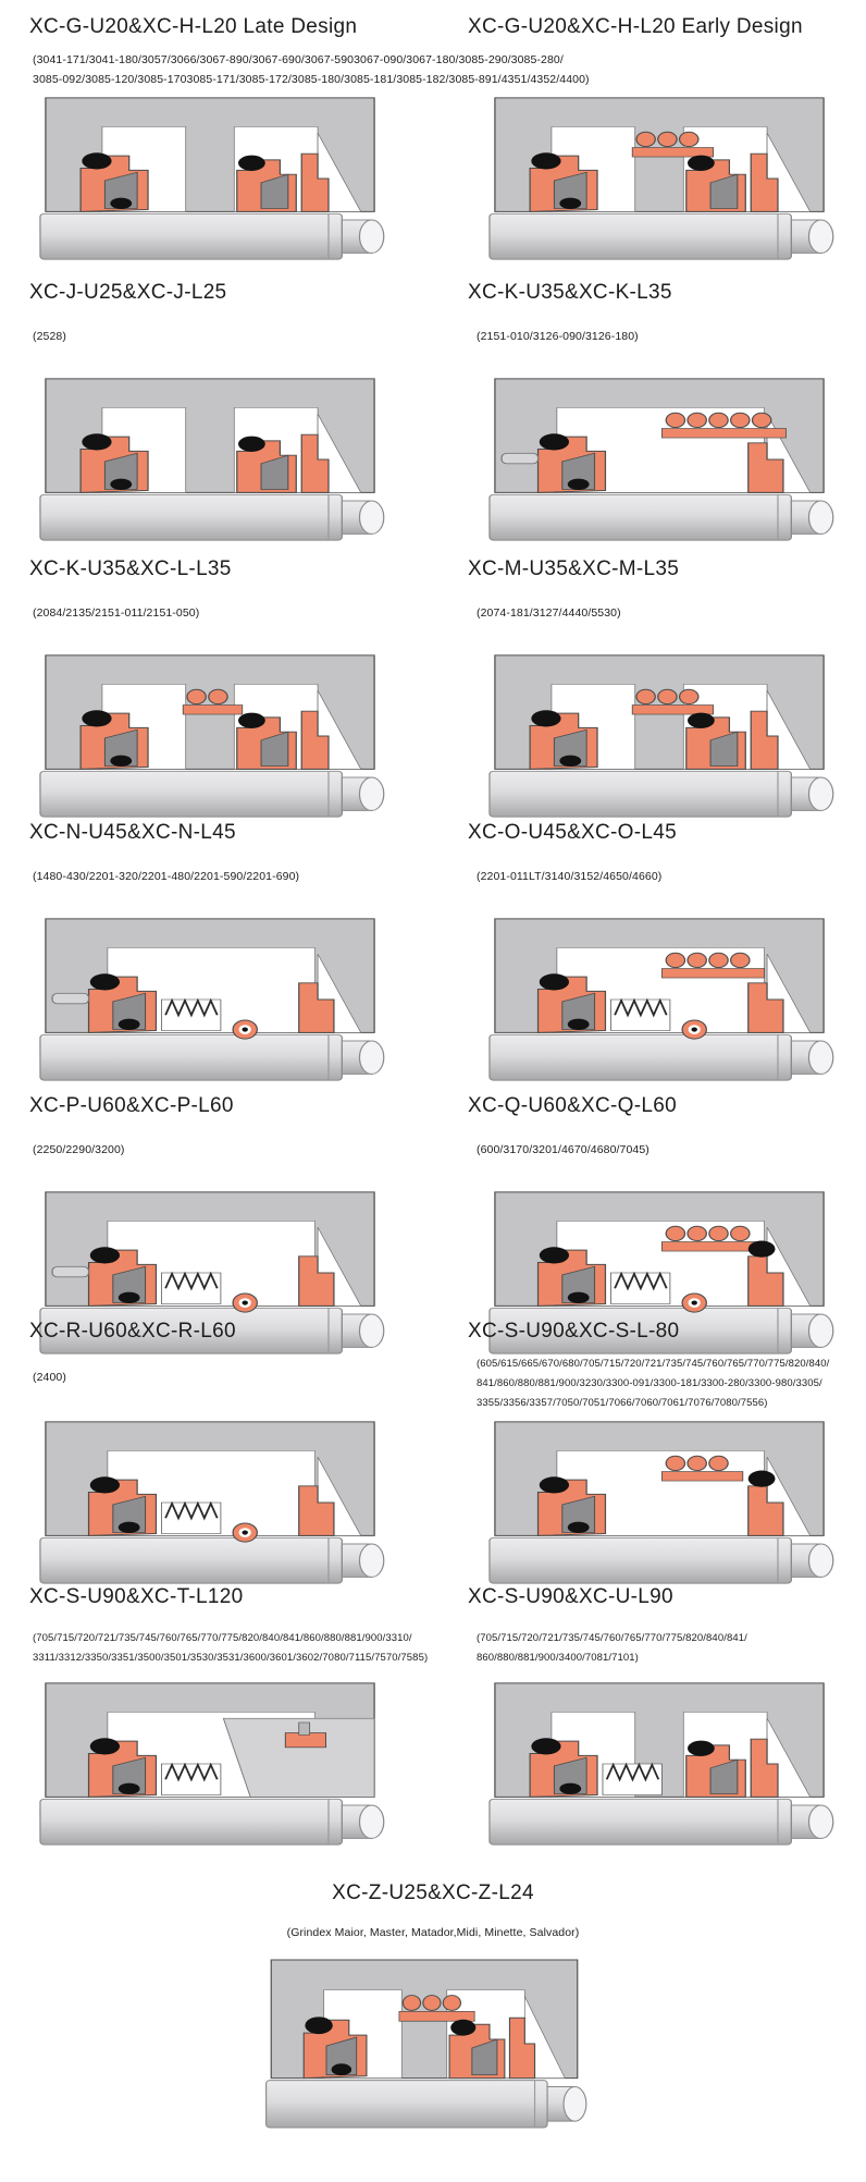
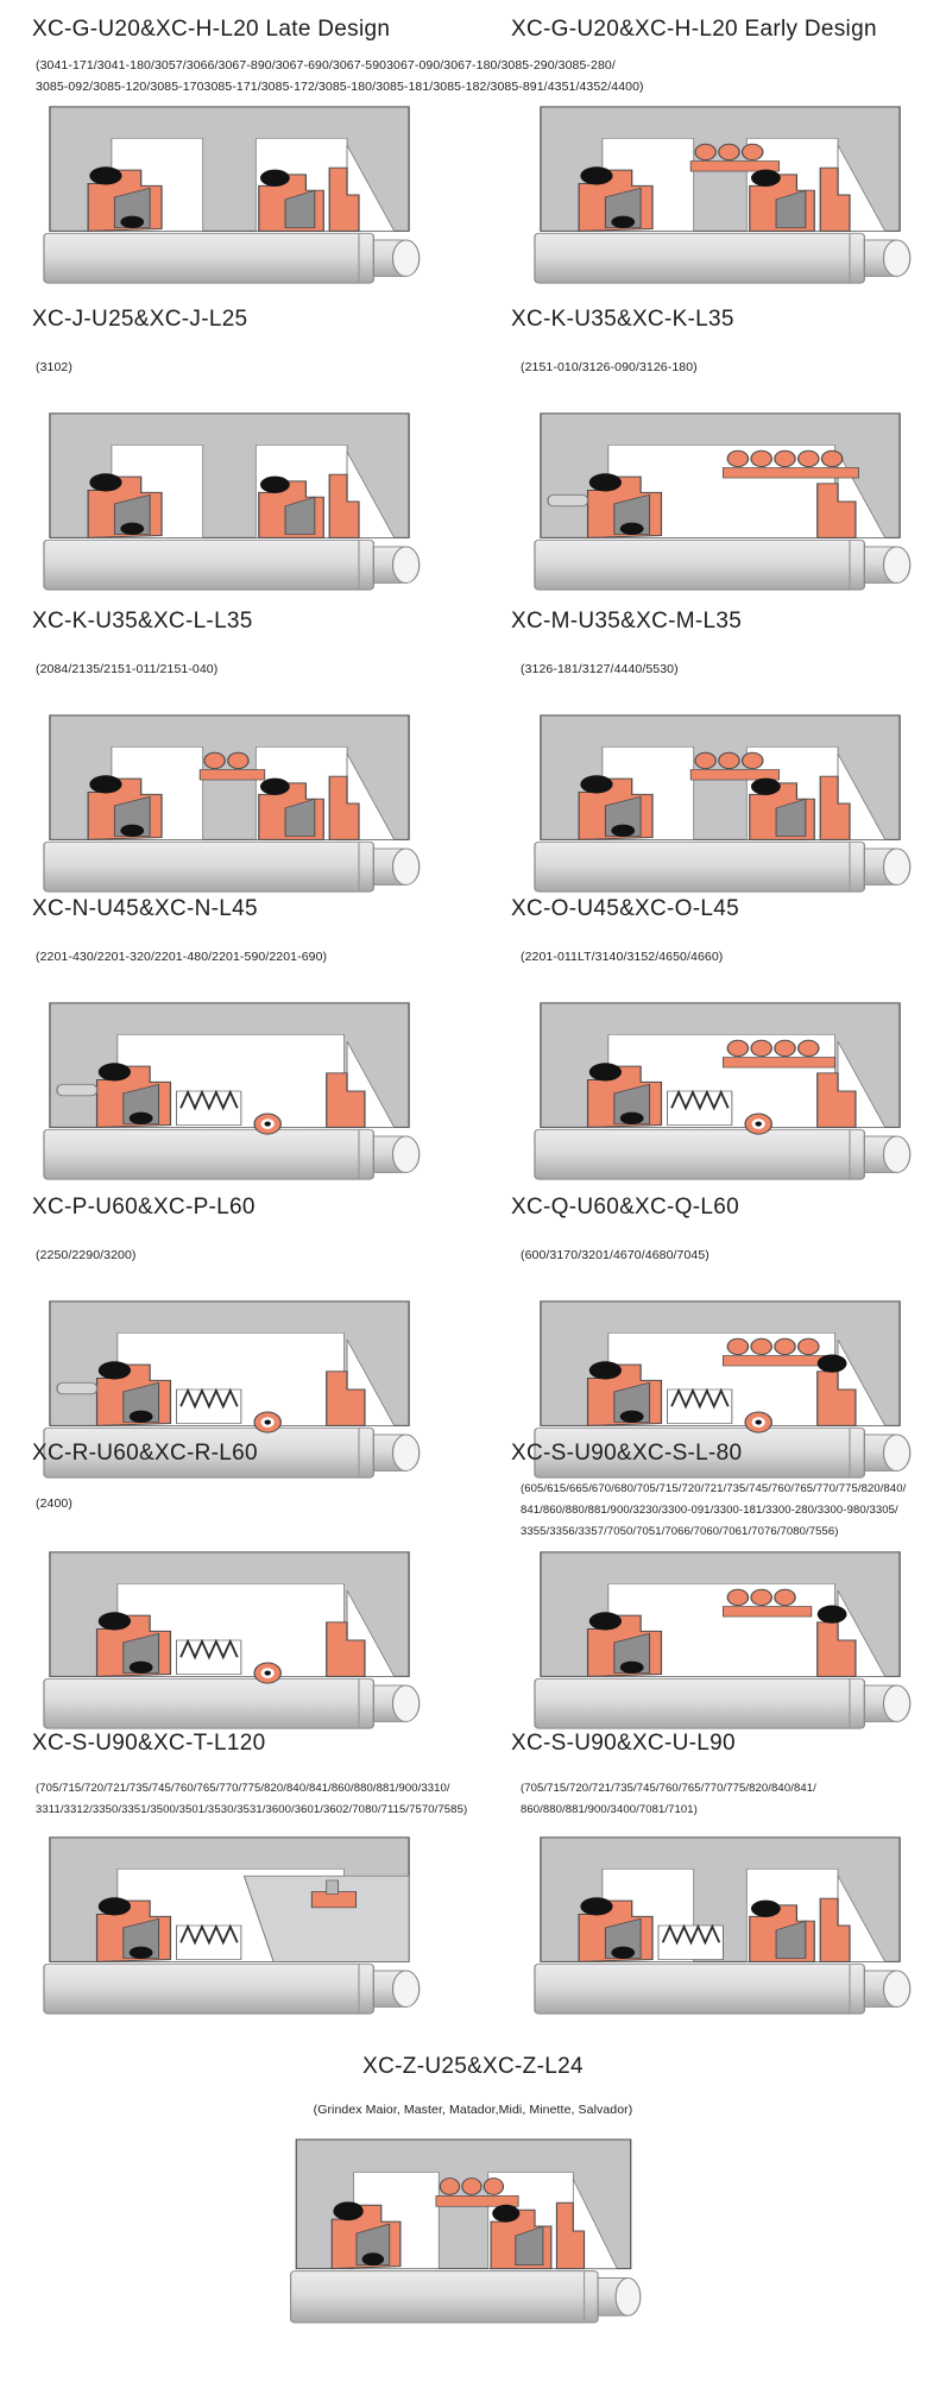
  XC-G-U20&XC-H-L20 Late Design
  XC-G-U20&XC-H-L20 Early Design
  (3041-171/3041-180/3057/3066/3067-890/3067-690/3067-5903067-090/3067-180/3085-290/3085-280/
  3085-092/3085-120/3085-1703085-171/3085-172/3085-180/3085-181/3085-182/3085-891/4351/4352/4400)
  XC-J-U25&XC-J-L25
  XC-K-U35&XC-K-L35
- (2528)
+ (3102)
  (2151-010/3126-090/3126-180)
  XC-K-U35&XC-L-L35
  XC-M-U35&XC-M-L35
- (2084/2135/2151-011/2151-050)
+ (2084/2135/2151-011/2151-040)
- (2074-181/3127/4440/5530)
+ (3126-181/3127/4440/5530)
  XC-N-U45&XC-N-L45
  XC-O-U45&XC-O-L45
- (1480-430/2201-320/2201-480/2201-590/2201-690)
+ (2201-430/2201-320/2201-480/2201-590/2201-690)
  (2201-011LT/3140/3152/4650/4660)
  XC-P-U60&XC-P-L60
  XC-Q-U60&XC-Q-L60
  (2250/2290/3200)
  (600/3170/3201/4670/4680/7045)
  XC-R-U60&XC-R-L60
  XC-S-U90&XC-S-L-80
  (2400)
  (605/615/665/670/680/705/715/720/721/735/745/760/765/770/775/820/840/
  841/860/880/881/900/3230/3300-091/3300-181/3300-280/3300-980/3305/
  3355/3356/3357/7050/7051/7066/7060/7061/7076/7080/7556)
  XC-S-U90&XC-T-L120
  XC-S-U90&XC-U-L90
  (705/715/720/721/735/745/760/765/770/775/820/840/841/860/880/881/900/3310/
  3311/3312/3350/3351/3500/3501/3530/3531/3600/3601/3602/7080/7115/7570/7585)
  (705/715/720/721/735/745/760/765/770/775/820/840/841/
  860/880/881/900/3400/7081/7101)
  XC-Z-U25&XC-Z-L24
  (Grindex Maior, Master, Matador,Midi, Minette, Salvador)
